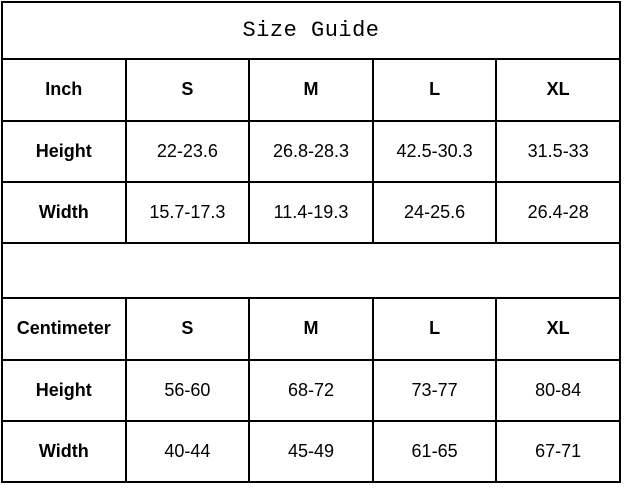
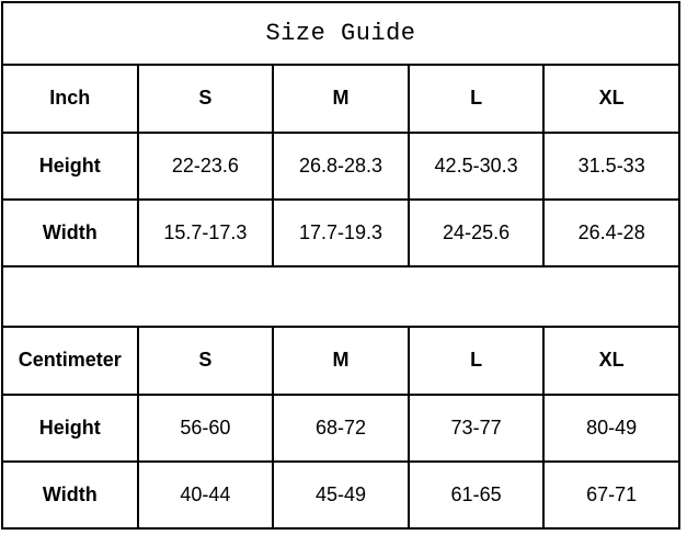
  Size Guide
  Inch	S	M	L	XL
  Height	22-23.6	26.8-28.3	42.5-30.3	31.5-33
- Width	15.7-17.3	11.4-19.3	24-25.6	26.4-28
+ Width	15.7-17.3	17.7-19.3	24-25.6	26.4-28
  Centimeter	S	M	L	XL
- Height	56-60	68-72	73-77	80-84
+ Height	56-60	68-72	73-77	80-49
  Width	40-44	45-49	61-65	67-71
